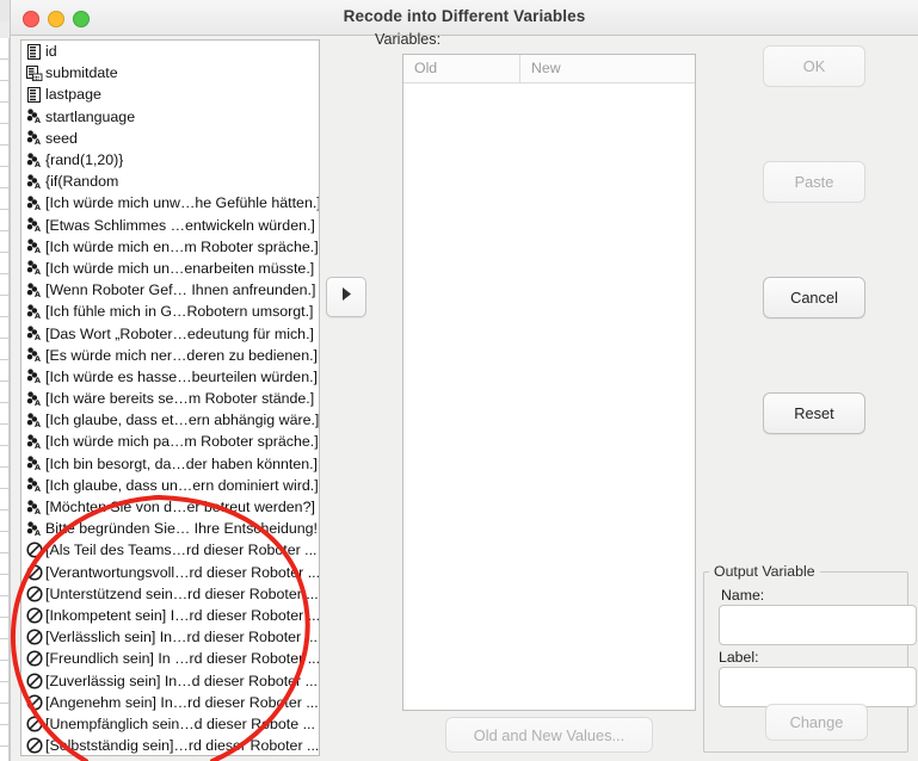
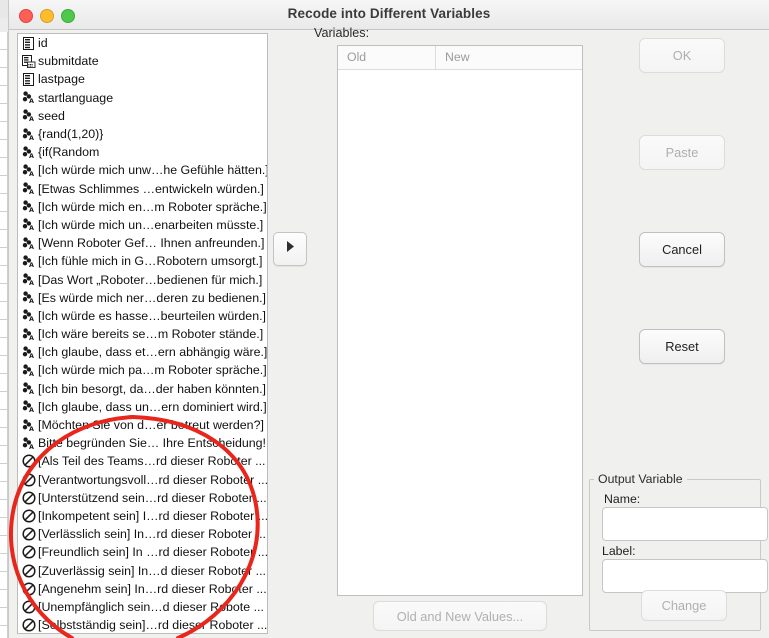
  Recode into Different Variables
  id
  submitdate
  lastpage
  A
  startlanguage
  A
  seed
  A
  {rand(1,20)}
  A
  {if(Random
  A
  [Ich würde mich unw…he Gefühle hätten.
  A
  [Etwas Schlimmes …entwickeln würden.]
  A
  [Ich würde mich en…m Roboter spräche.]
  A
  [Ich würde mich un…enarbeiten müsste.]
  A
  [Wenn Roboter Gef… Ihnen anfreunden.]
  A
  [Ich fühle mich in G…Robotern umsorgt.]
  A
- [Das Wort „Roboter…edeutung für mich.]
+ [Das Wort „Roboter…bedienen für mich.]
  A
  [Es würde mich ner…deren zu bedienen.]
  A
  [Ich würde es hasse…beurteilen würden.]
  A
  [Ich wäre bereits se…m Roboter stände.]
  A
  [Ich glaube, dass et…ern abhängig wäre.]
  A
  [Ich würde mich pa…m Roboter spräche.]
  A
  [Ich bin besorgt, da…der haben könnten.]
  A
  [Ich glaube, dass un…ern dominiert wird.]
  A
  [Möchteie von d…er breut werden?]
  A
  Bit begründen Sie… Ihre Entsheidung!
  [Als Teil des Teams…rd dieser Roboer ...
  [Verantwortungsvoll…rd dieser Robotr ...
  [Unterstützend sein…rd dieser Roboter ...
  [Inkompetent sein] I…rd dieser Roboter..
  [Verlässlich sein] In…rd dieser Roboter..
  [Freundlich sein] In …rd dieser Robote ...
  [Zuverlässig sein] In…d dieser Roboter ...
  [Angenehm sein] In…rd dieser Roboter ...
  [Unempfänglich sein…d dieser Rbote ...
  [Slbstständig sein]…rd dies Roboter ...
  Variables:
  Old
  New
  Old and New Values...
  OK
  Paste
  Cancel
  Reset
  Output Variable
  Name:
  Label:
  Change
